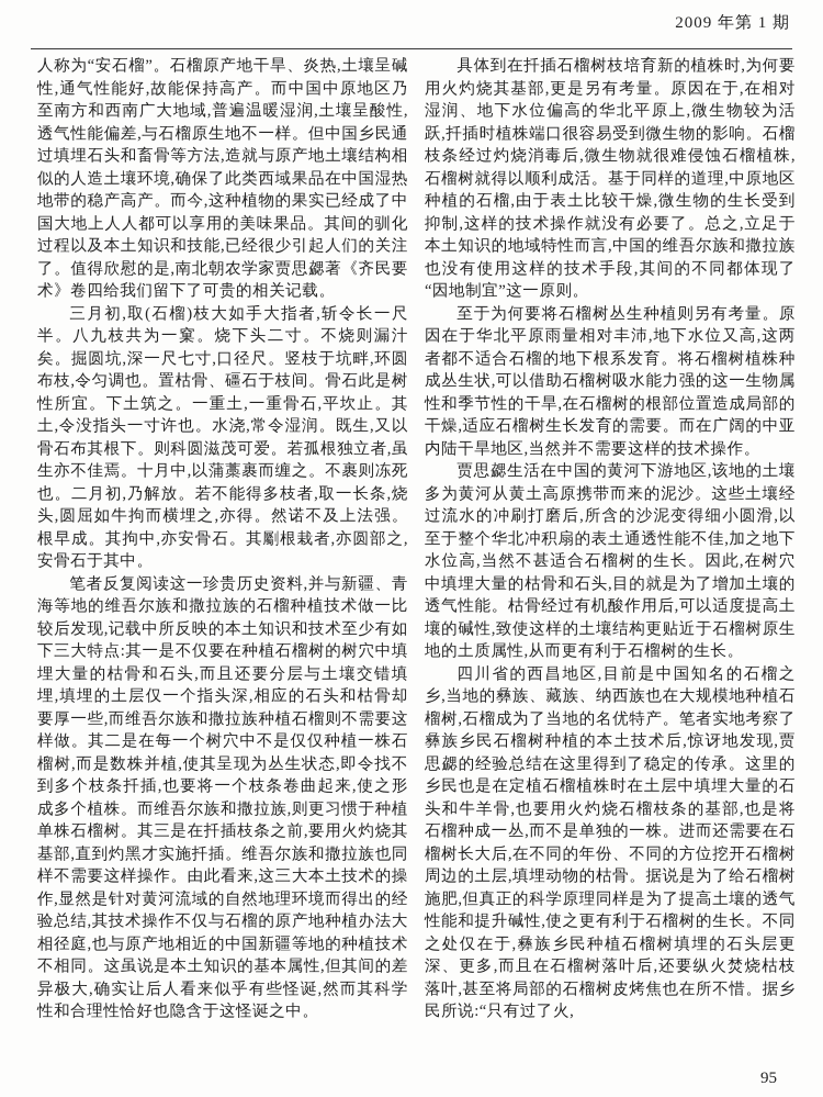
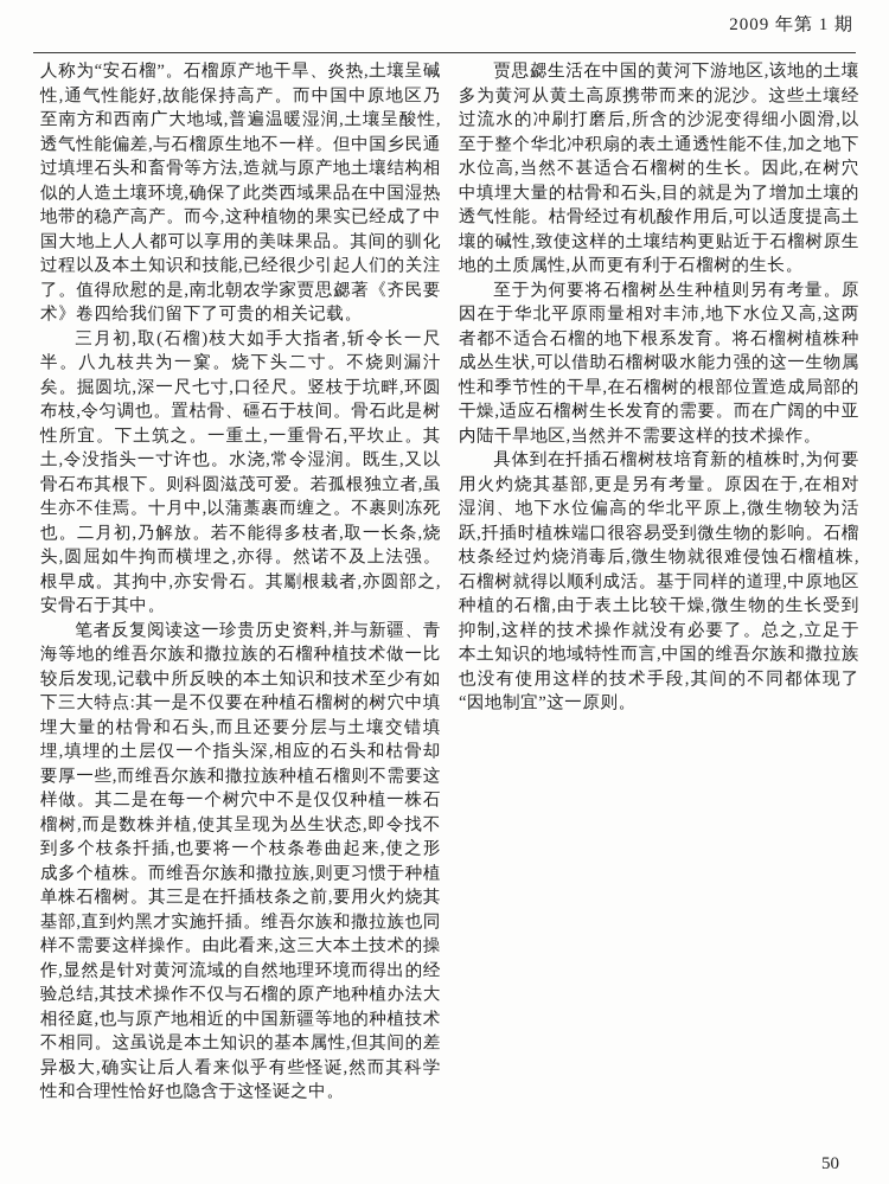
  2009 年第 1 期
  人称为“安石榴”。石榴原产地干旱、炎热,土壤呈碱性,通气性能好,故能保持高产。而中国中原地区乃至南方和西南广大地域,普遍温暖湿润,土壤呈酸性,透气性能偏差,与石榴原生地不一样。但中国乡民通过填埋石头和畜骨等方法,造就与原产地土壤结构相似的人造土壤环境,确保了此类西域果品在中国湿热地带的稳产高产。而今,这种植物的果实已经成了中国大地上人人都可以享用的美味果品。其间的驯化过程以及本土知识和技能,已经很少引起人们的关注了。值得欣慰的是,南北朝农学家贾思勰著《齐民要术》卷四给我们留下了可贵的相关记载。
  三月初,取(石榴)枝大如手大指者,斩令长一尺半。八九枝共为一窠。烧下头二寸。不烧则漏汁矣。掘圆坑,深一尺七寸,口径尺。竖枝于坑畔,环圆布枝,令匀调也。置枯骨、礓石于枝间。骨石此是树性所宜。下土筑之。一重土,一重骨石,平坎止。其土,令没指头一寸许也。水浇,常令湿润。既生,又以骨石布其根下。则科圆滋茂可爱。若孤根独立者,虽生亦不佳焉。十月中,以蒲藁裹而缠之。不裹则冻死也。二月初,乃解放。若不能得多枝者,取一长条,烧头,圆屈如牛拘而横埋之,亦得。然诺不及上法强。根早成。其拘中,亦安骨石。其劚根栽者,亦圆部之,安骨石于其中。
  笔者反复阅读这一珍贵历史资料,并与新疆、青海等地的维吾尔族和撒拉族的石榴种植技术做一比较后发现,记载中所反映的本土知识和技术至少有如下三大特点:其一是不仅要在种植石榴树的树穴中填埋大量的枯骨和石头,而且还要分层与土壤交错填埋,填埋的土层仅一个指头深,相应的石头和枯骨却要厚一些,而维吾尔族和撒拉族种植石榴则不需要这样做。其二是在每一个树穴中不是仅仅种植一株石榴树,而是数株并植,使其呈现为丛生状态,即令找不到多个枝条扦插,也要将一个枝条卷曲起来,使之形成多个植株。而维吾尔族和撒拉族,则更习惯于种植单株石榴树。其三是在扦插枝条之前,要用火灼烧其基部,直到灼黑才实施扦插。维吾尔族和撒拉族也同样不需要这样操作。由此看来,这三大本土技术的操作,显然是针对黄河流域的自然地理环境而得出的经验总结,其技术操作不仅与石榴的原产地种植办法大相径庭,也与原产地相近的中国新疆等地的种植技术不相同。这虽说是本土知识的基本属性,但其间的差异极大,确实让后人看来似乎有些怪诞,然而其科学性和合理性恰好也隐含于这怪诞之中。
- 具体到在扦插石榴树枝培育新的植株时,为何要用火灼烧其基部,更是另有考量。原因在于,在相对湿润、地下水位偏高的华北平原上,微生物较为活跃,扦插时植株端口很容易受到微生物的影响。石榴枝条经过灼烧消毒后,微生物就很难侵蚀石榴植株,石榴树就得以顺利成活。基于同样的道理,中原地区种植的石榴,由于表土比较干燥,微生物的生长受到抑制,这样的技术操作就没有必要了。总之,立足于本土知识的地域特性而言,中国的维吾尔族和撒拉族也没有使用这样的技术手段,其间的不同都体现了“因地制宜”这一原则。
+ 贾思勰生活在中国的黄河下游地区,该地的土壤多为黄河从黄土高原携带而来的泥沙。这些土壤经过流水的冲刷打磨后,所含的沙泥变得细小圆滑,以至于整个华北冲积扇的表土通透性能不佳,加之地下水位高,当然不甚适合石榴树的生长。因此,在树穴中填埋大量的枯骨和石头,目的就是为了增加土壤的透气性能。枯骨经过有机酸作用后,可以适度提高土壤的碱性,致使这样的土壤结构更贴近于石榴树原生地的土质属性,从而更有利于石榴树的生长。
  至于为何要将石榴树丛生种植则另有考量。原因在于华北平原雨量相对丰沛,地下水位又高,这两者都不适合石榴的地下根系发育。将石榴树植株种成丛生状,可以借助石榴树吸水能力强的这一生物属性和季节性的干旱,在石榴树的根部位置造成局部的干燥,适应石榴树生长发育的需要。而在广阔的中亚内陆干旱地区,当然并不需要这样的技术操作。
- 贾思勰生活在中国的黄河下游地区,该地的土壤多为黄河从黄土高原携带而来的泥沙。这些土壤经过流水的冲刷打磨后,所含的沙泥变得细小圆滑,以至于整个华北冲积扇的表土通透性能不佳,加之地下水位高,当然不甚适合石榴树的生长。因此,在树穴中填埋大量的枯骨和石头,目的就是为了增加土壤的透气性能。枯骨经过有机酸作用后,可以适度提高土壤的碱性,致使这样的土壤结构更贴近于石榴树原生地的土质属性,从而更有利于石榴树的生长。
+ 具体到在扦插石榴树枝培育新的植株时,为何要用火灼烧其基部,更是另有考量。原因在于,在相对湿润、地下水位偏高的华北平原上,微生物较为活跃,扦插时植株端口很容易受到微生物的影响。石榴枝条经过灼烧消毒后,微生物就很难侵蚀石榴植株,石榴树就得以顺利成活。基于同样的道理,中原地区种植的石榴,由于表土比较干燥,微生物的生长受到抑制,这样的技术操作就没有必要了。总之,立足于本土知识的地域特性而言,中国的维吾尔族和撒拉族也没有使用这样的技术手段,其间的不同都体现了“因地制宜”这一原则。
- 四川省的西昌地区,目前是中国知名的石榴之乡,当地的彝族、藏族、纳西族也在大规模地种植石榴树,石榴成为了当地的名优特产。笔者实地考察了彝族乡民石榴树种植的本土技术后,惊讶地发现,贾思勰的经验总结在这里得到了稳定的传承。这里的乡民也是在定植石榴植株时在土层中填埋大量的石头和牛羊骨,也要用火灼烧石榴枝条的基部,也是将石榴种成一丛,而不是单独的一株。进而还需要在石榴树长大后,在不同的年份、不同的方位挖开石榴树周边的土层,填埋动物的枯骨。据说是为了给石榴树施肥,但真正的科学原理同样是为了提高土壤的透气性能和提升碱性,使之更有利于石榴树的生长。不同之处仅在于,彝族乡民种植石榴树填埋的石头层更深、更多,而且在石榴树落叶后,还要纵火焚烧枯枝落叶,甚至将局部的石榴树皮烤焦也在所不惜。据乡民所说:“只有过了火,
- 95
+ 50
